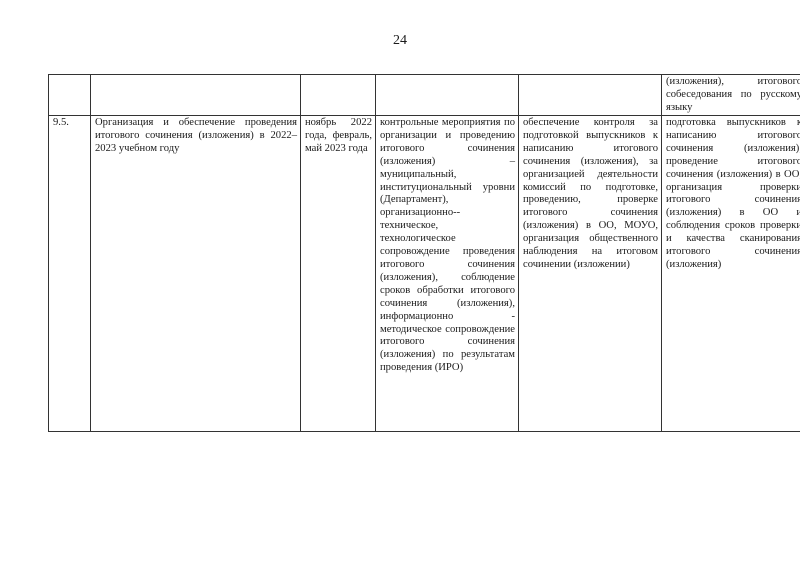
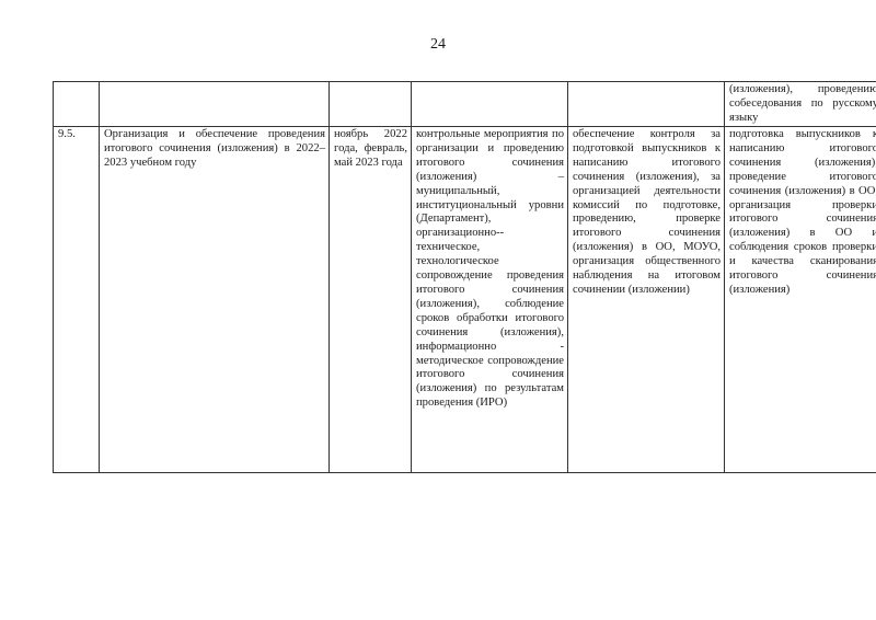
  24
- 					(изложения), итогового собеседования по русскому языку
+ 					(изложения), проведению собеседования по русскому языку
  9.5.	Организация и обеспечение проведения итогового сочинения (изложения) в 2022–2023 учебном году	ноябрь 2022 года, февраль, май 2023 года	контрольные мероприятия по организации и проведению итогового сочинения (изложения) – муниципальный, институциональный уровни (Департамент), организационно-- техническое, технологическое сопровождение проведения итогового сочинения (изложения), соблюдение сроков обработки итогового сочинения (изложения), информационно - методическое сопровождение итогового сочинения (изложения) по результатам проведения (ИРО)	обеспечение контроля за подготовкой выпускников к написанию итогового сочинения (изложения), за организацией деятельности комиссий по подготовке, проведению, проверке итогового сочинения (изложения) в ОО, МОУО, организация общественного наблюдения на итоговом сочинении (изложении)	подготовка выпускников к написанию итогового сочинения (изложения) проведение итогового сочинения (изложения) в ОО организация проверки итогового сочинени (изложения) в ОО и соблюдения сроков проверки и качества сканировани итогового сочинени (изложения)
